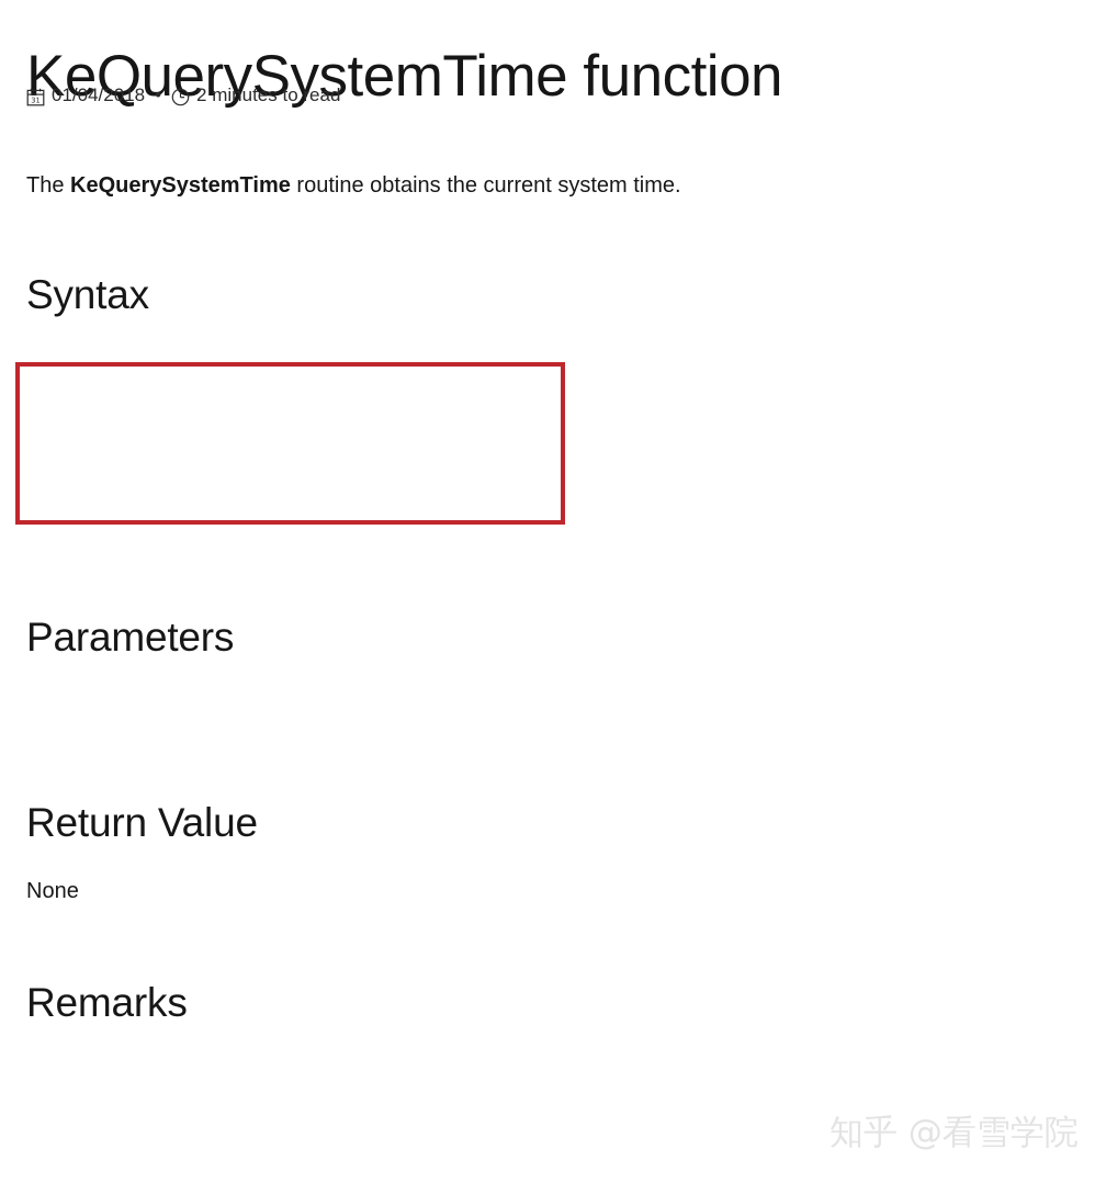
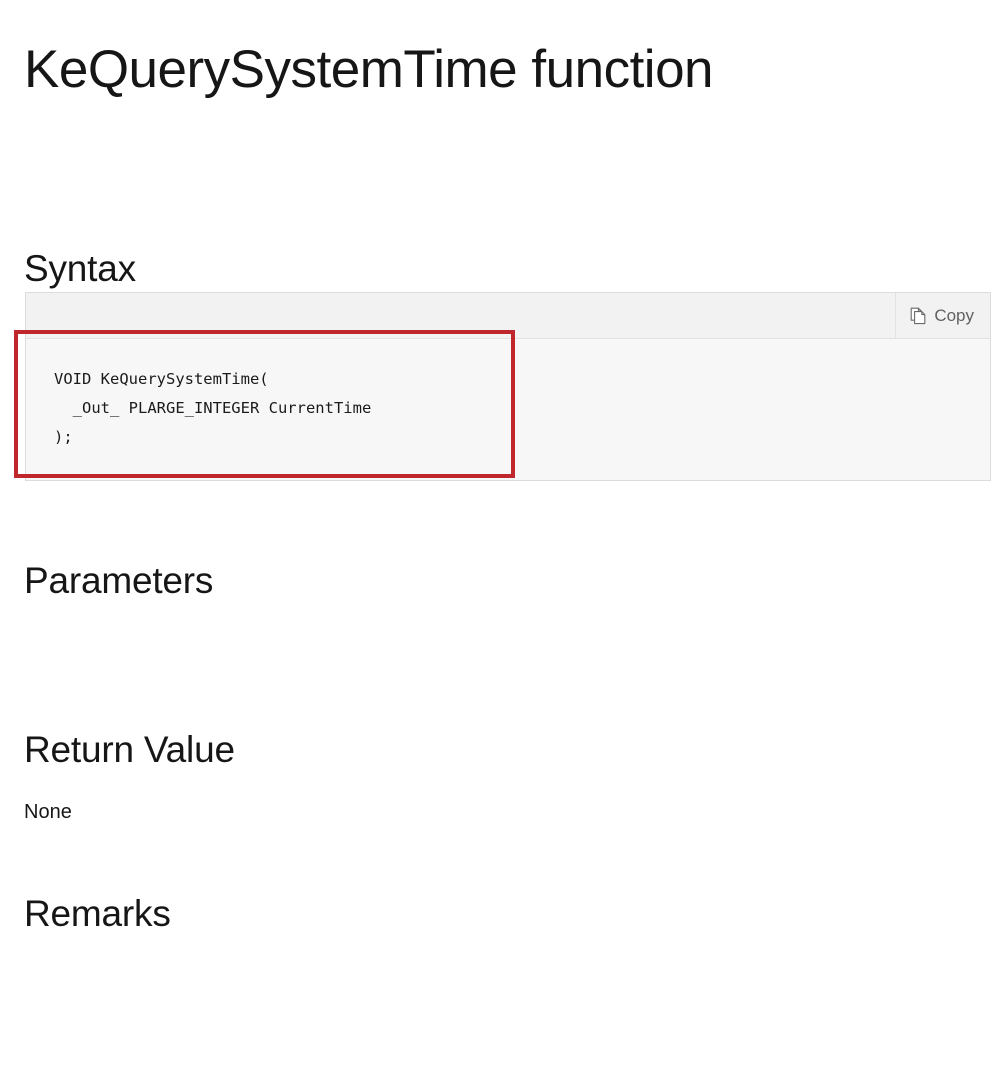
  KeQuerySystemTime function
- 31
- 01/04/2018
- •
- 2 minutes to read
- The KeQuerySystemTime routine obtains the current system time.
  Syntax
+ Copy
+ VOID KeQuerySystemTime(
+ _Out_ PLARGE_INTEGER CurrentTime
+ );
  Parameters
  Return Value
  None
  Remarks
- 知乎 @看雪学院
